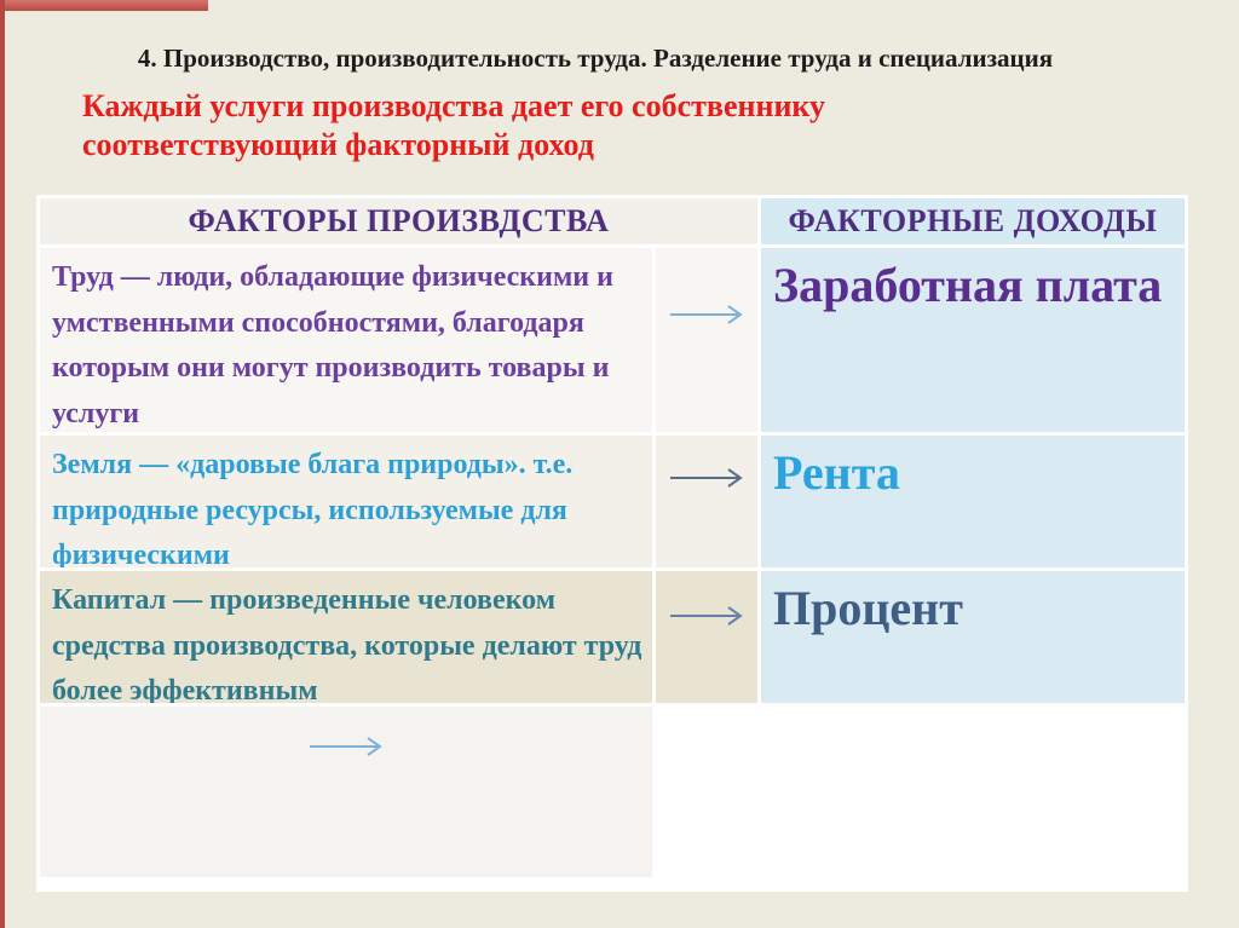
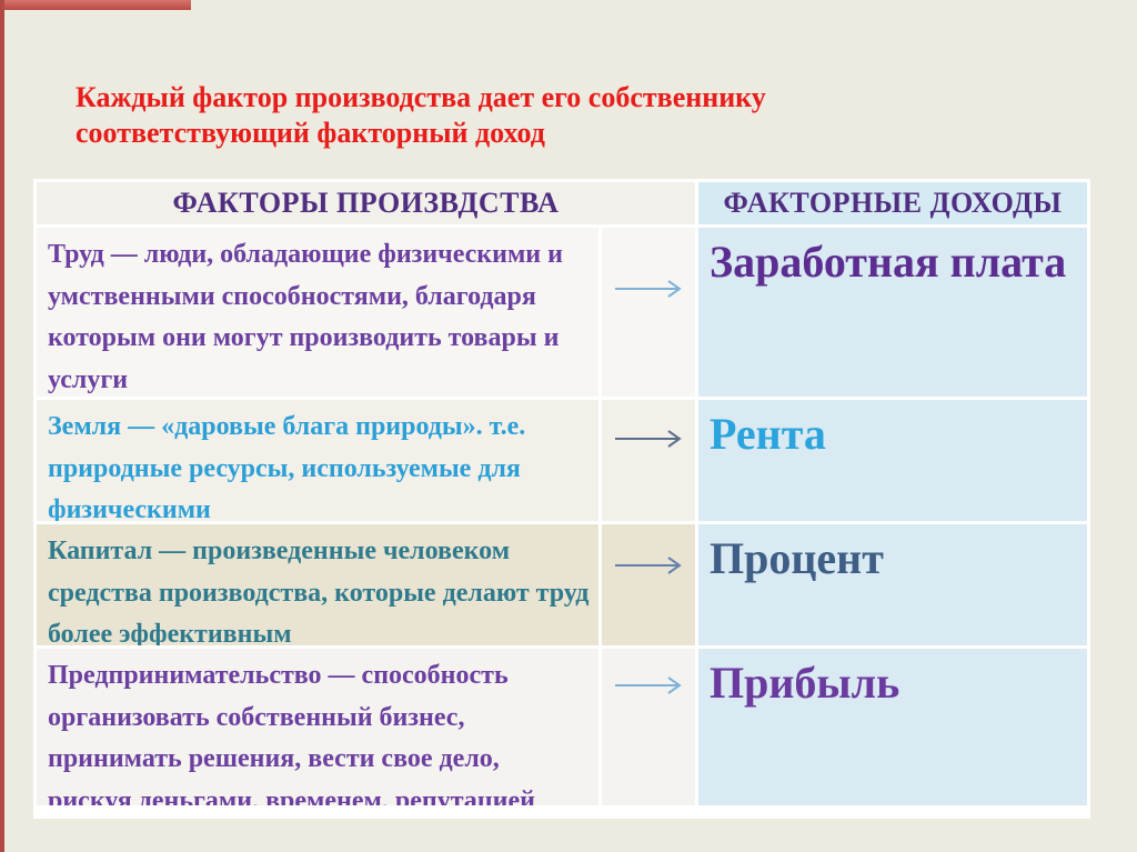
- 4. Производство, производительность труда. Разделение труда и специализация
- Каждый услуги производства дает его собственнику соответствующий факторный доход
+ Каждый фактор производства дает его собственнику соответствующий факторный доход
  ФАКТОРЫ ПРОИЗВДСТВА
  ФАКТОРНЫЕ ДОХОДЫ
  Труд — люди, обладающие физическими и умственными способностями, благодаря которым они могут производить товары и услуги
  Заработная плата
  Земля — «даровые блага природы». т.е. природные ресурсы, используемые для физическими
  Рента
  Капитал — произведенные человеком средства производства, которые делают труд более эффективным
  Процент
+ Предпринимательство — способность организовать собственный бизнес, принимать решения, вести свое дело, рискуя деньгами, временем, репутацией
+ Прибыль
